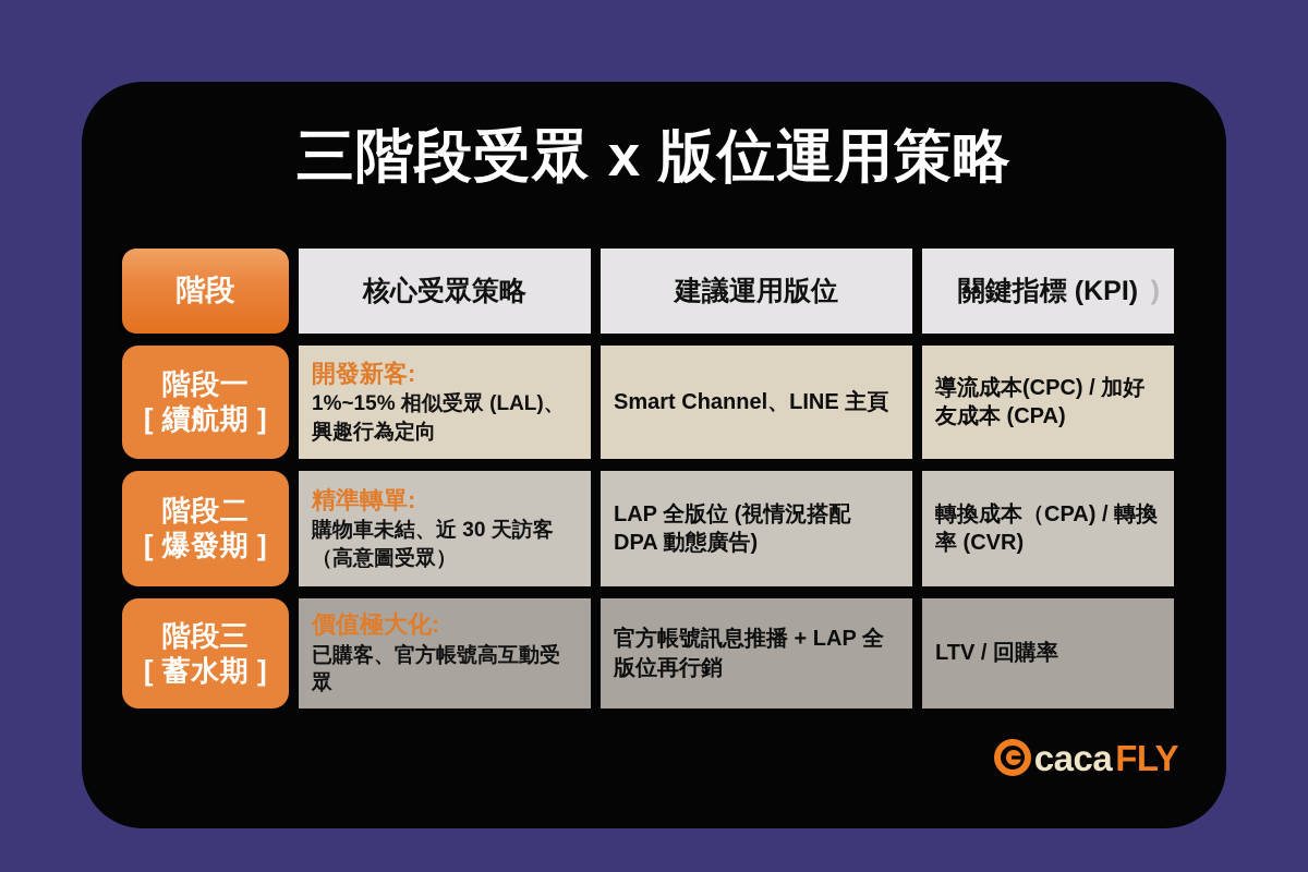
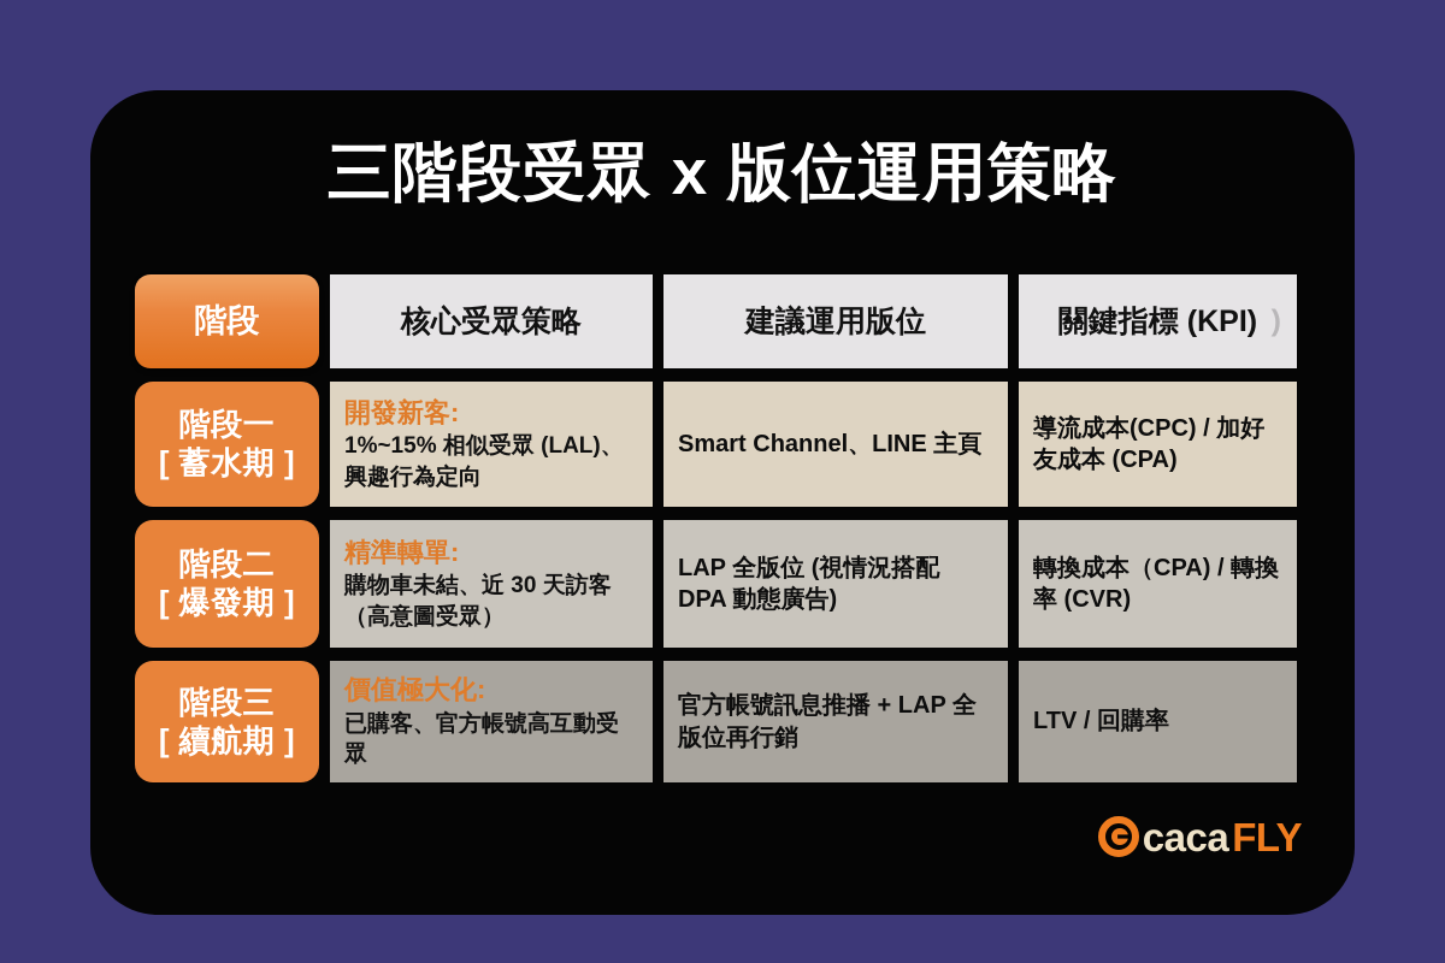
  三階段受眾 x 版位運用策略
  階段
  核心受眾策略
  建議運用版位
  關鍵指標 (KPI)
  )
  階段一
- [ 續航期 ]
+ [ 蓄水期 ]
  開發新客:
  1%~15% 相似受眾 (LAL)、興趣行為定向
  Smart Channel、LINE 主頁
  導流成本(CPC) / 加好友成本 (CPA)
  階段二
  [ 爆發期 ]
  精準轉單:
  購物車未結、近 30 天訪客（高意圖受眾）
  LAP 全版位 (視情況搭配 DPA 動態廣告)
  轉換成本（CPA) / 轉換率 (CVR)
  階段三
- [ 蓄水期 ]
+ [ 續航期 ]
  價值極大化:
  已購客、官方帳號高互動受眾
  官方帳號訊息推播 + LAP 全版位再行銷
  LTV / 回購率
  caca
  FLY
